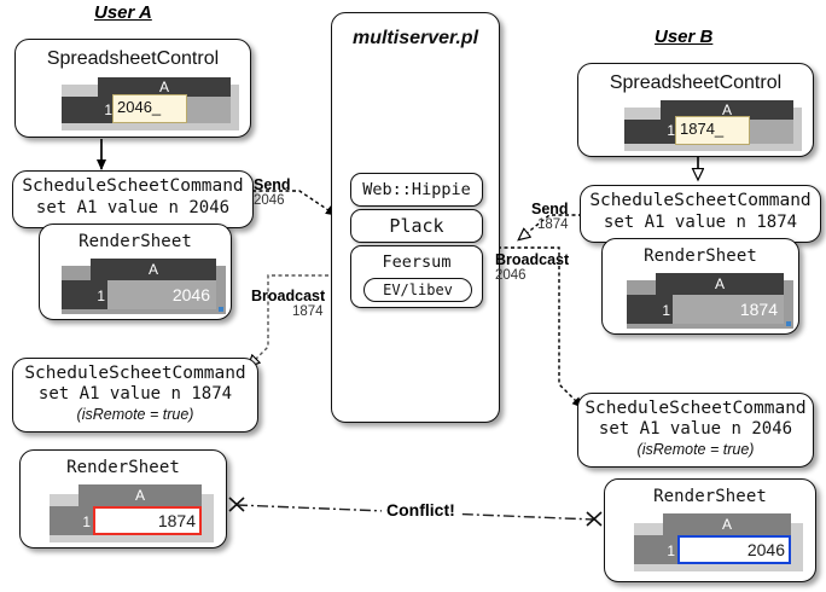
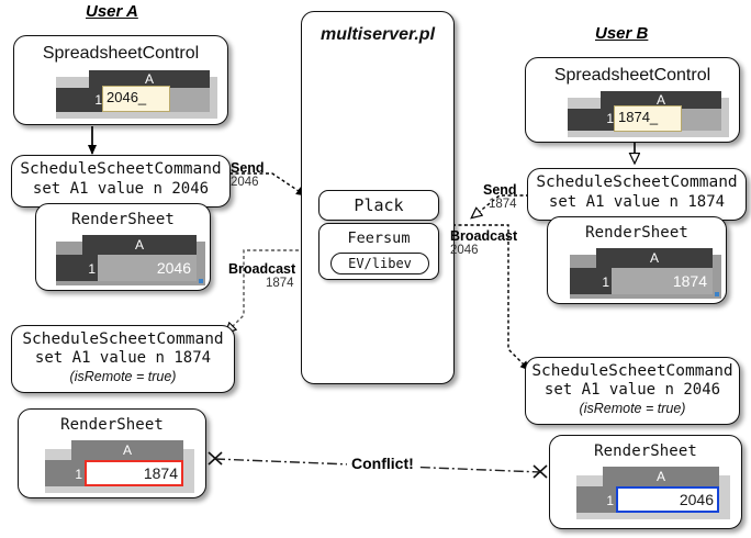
  User A
  User B
  SpreadsheetControl
  A
  1
  2046_
  ScheduleScheetCommand
  set A1 value n 2046
  RenderSheet
  A
  1
  2046
  ScheduleScheetCommand
  set A1 value n 1874
  (isRemote = true)
  RenderSheet
  A
  1
  1874
  multiserver.pl
- Web::Hippie
  Plack
  Feersum
  EV/libev
  SpreadsheetControl
  A
  1
  1874_
  ScheduleScheetCommand
  set A1 value n 1874
  RenderSheet
  A
  1
  1874
  ScheduleScheetCommand
  set A1 value n 2046
  (isRemote = true)
  RenderSheet
  A
  1
  2046
  Send
  2046
  Send
  1874
  Broadcast
  1874
  Broadcast
  2046
  Conflict!
